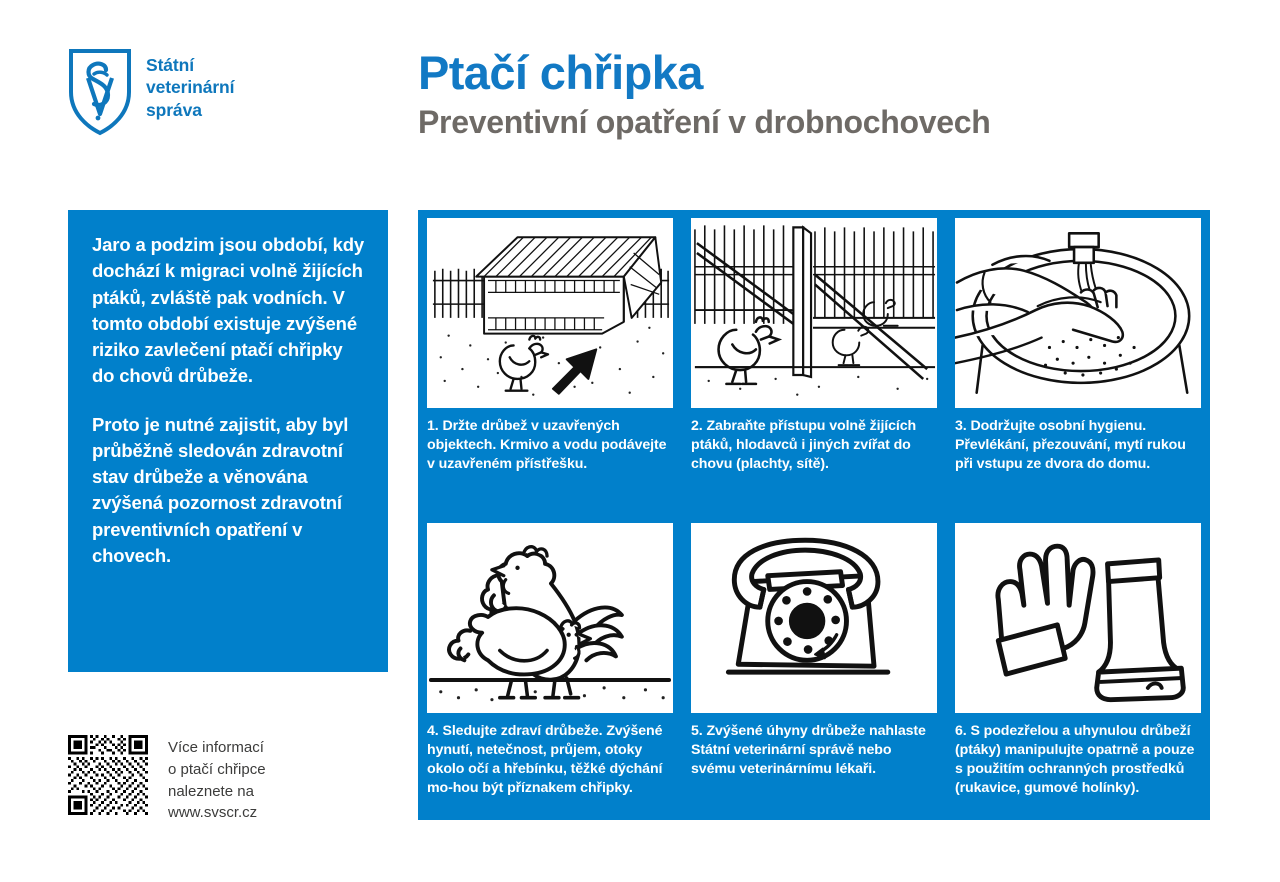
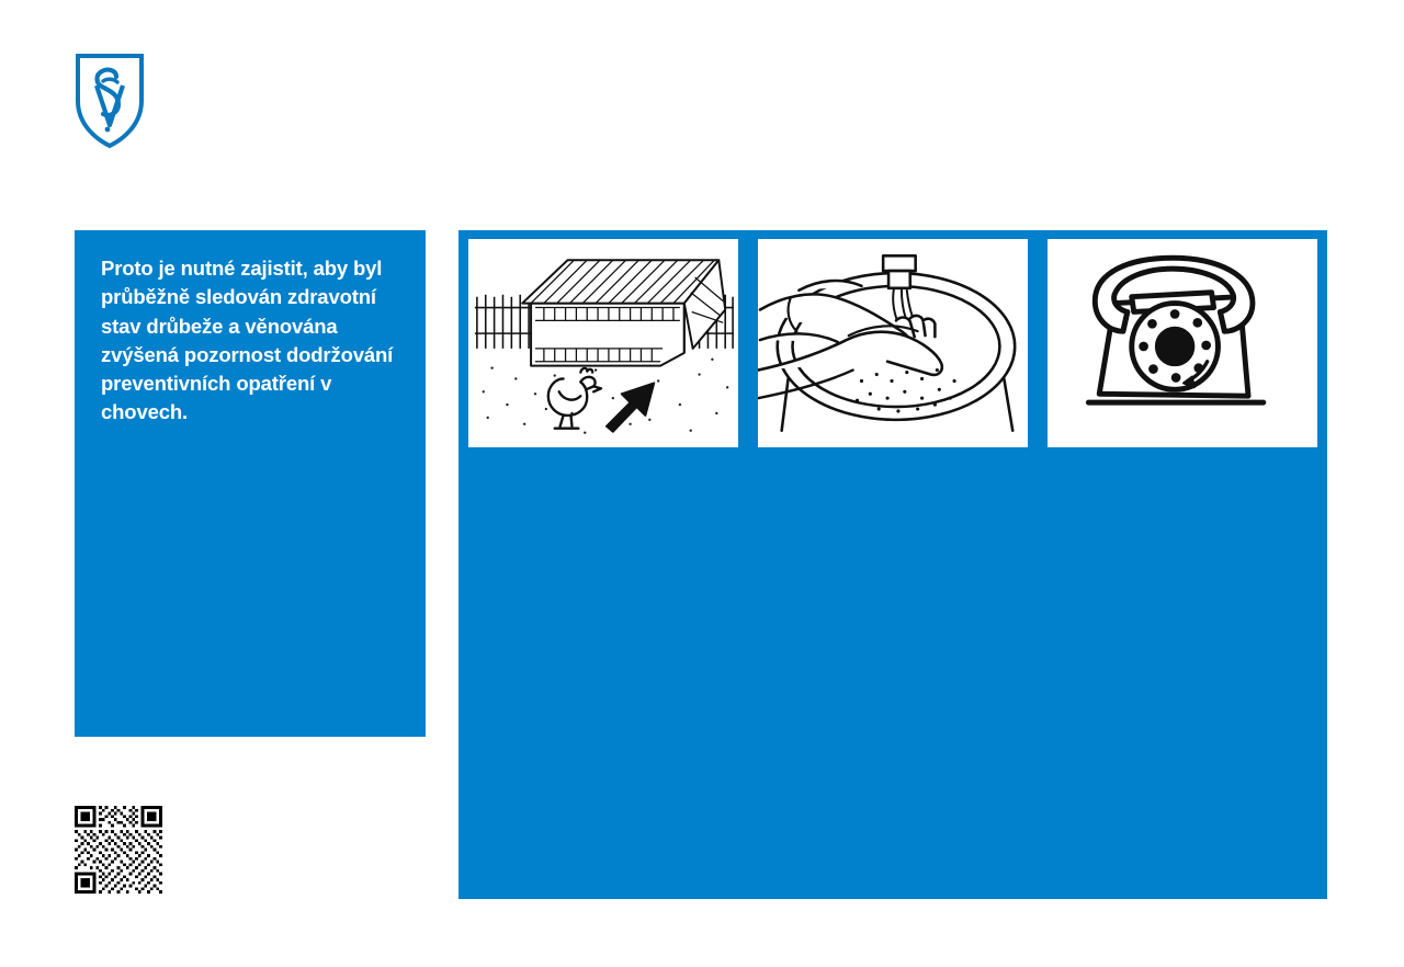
- Státní
- veterinární
- správa
- Ptačí chřipka
- Preventivní opatření v drobnochovech
- Jaro a podzim jsou období, kdy dochází k migraci volně žijících ptáků, zvláště pak vodních. V tomto období existuje zvýšené riziko zavlečení ptačí chřipky do chovů drůbeže.
- Proto je nutné zajistit, aby byl průběžně sledován zdravotní stav drůbeže a věnována zvýšená pozornost zdravotní preventivních opatření v chovech.
+ Proto je nutné zajistit, aby byl průběžně sledován zdravotní stav drůbeže a věnována zvýšená pozornost dodržování preventivních opatření v chovech.
- Více informací
- o ptačí chřipce
- naleznete na
- www.svscr.cz
- 1. Držte drůbež v uzavřených objektech. Krmivo a vodu podávejte v uzavřeném přístřešku.
- 2. Zabraňte přístupu volně žijících ptáků, hlodavců i jiných zvířat do chovu (plachty, sítě).
- 3. Dodržujte osobní hygienu. Převlékání, přezouvání, mytí rukou při vstupu ze dvora do domu.
- 4. Sledujte zdraví drůbeže. Zvýšené hynutí, netečnost, průjem, otoky okolo očí a hřebínku, těžké dýchání mo-hou být příznakem chřipky.
- 5. Zvýšené úhyny drůbeže nahlaste Státní veterinární správě nebo svému veterinárnímu lékaři.
- 6. S podezřelou a uhynulou drůbeží (ptáky) manipulujte opatrně a pouze s použitím ochranných prostředků (rukavice, gumové holínky).
